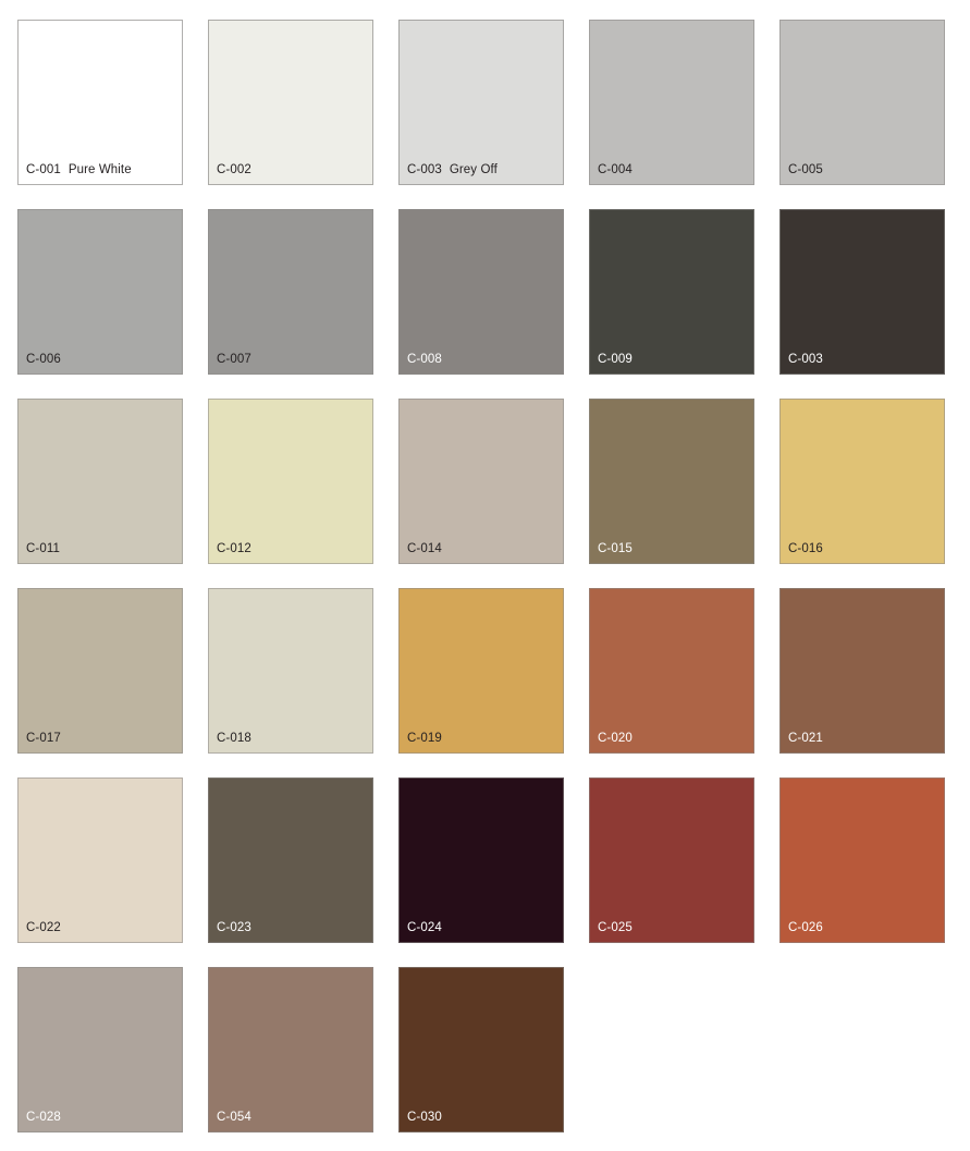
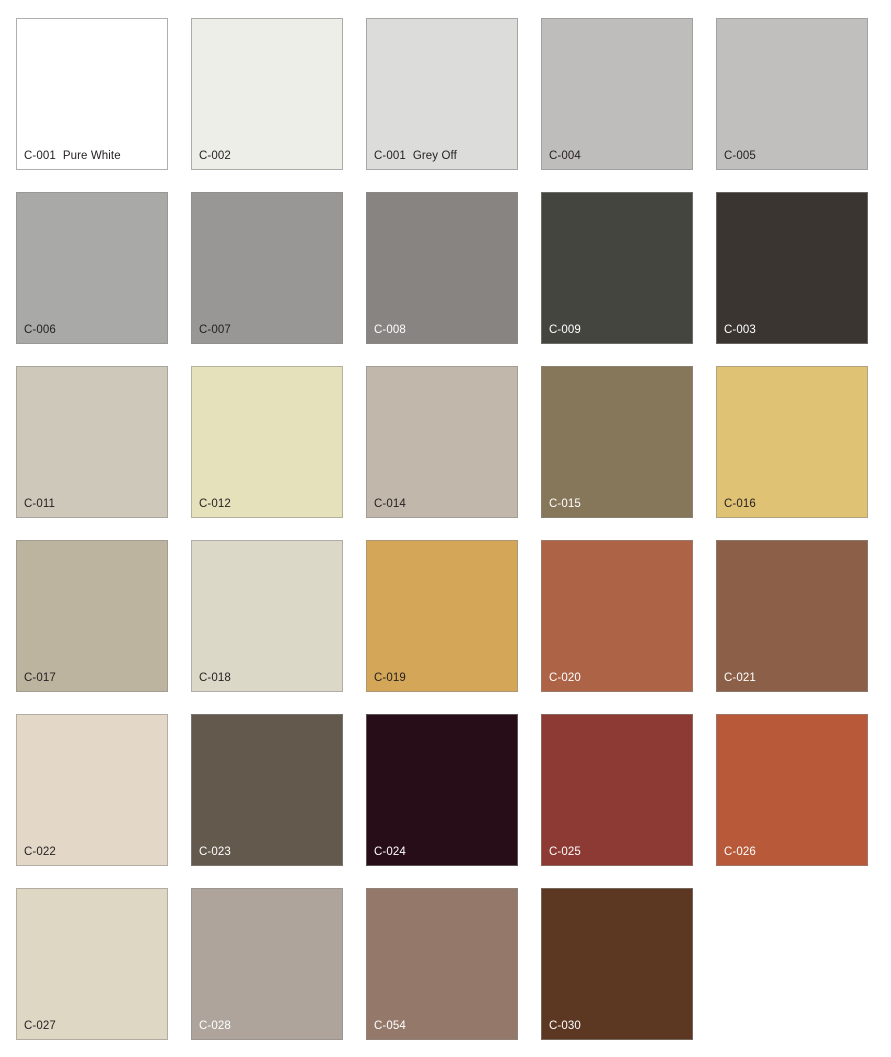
  C-001 Pure White
  C-002
- C-003 Grey Off
+ C-001 Grey Off
  C-004
  C-005
  C-006
  C-007
  C-008
  C-009
  C-003
  C-011
  C-012
  C-014
  C-015
  C-016
  C-017
  C-018
  C-019
  C-020
  C-021
  C-022
  C-023
  C-024
  C-025
  C-026
+ C-027
  C-028
  C-054
  C-030
